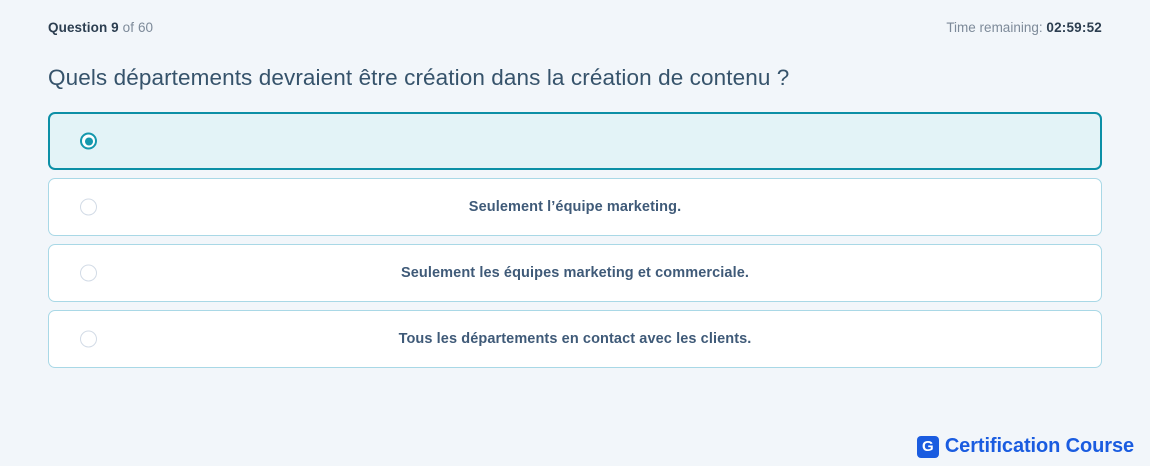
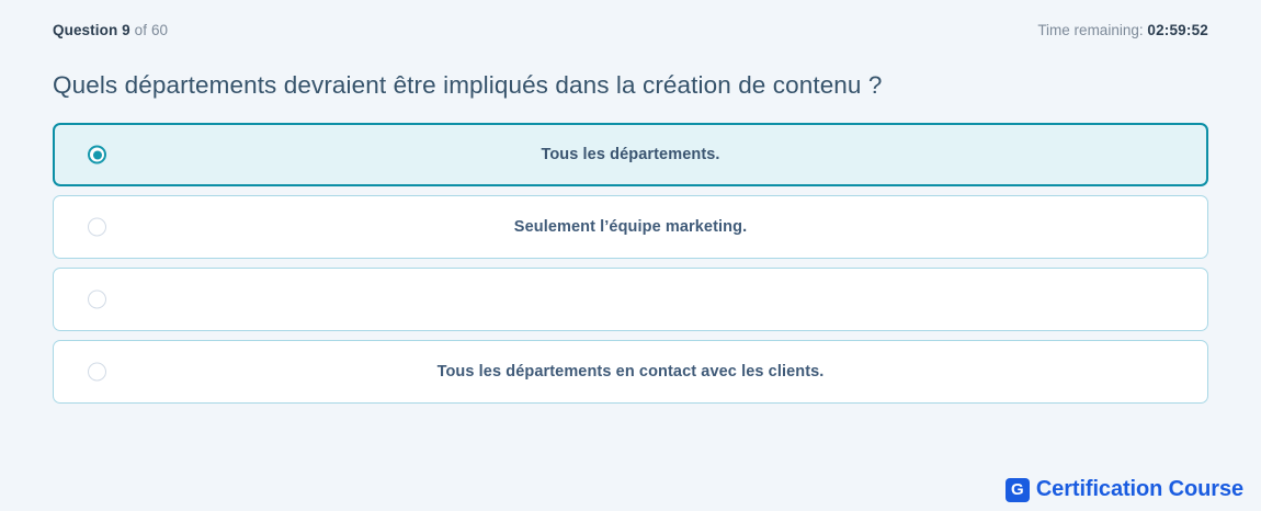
  Question 9 of 60
  Time remaining: 02:59:52
- Quels départements devraient être création dans la création de contenu ?
+ Quels départements devraient être impliqués dans la création de contenu ?
+ Tous les départements.
  Seulement l’équipe marketing.
- Seulement les équipes marketing et commerciale.
  Tous les départements en contact avec les clients.
  G
  Certification Course
